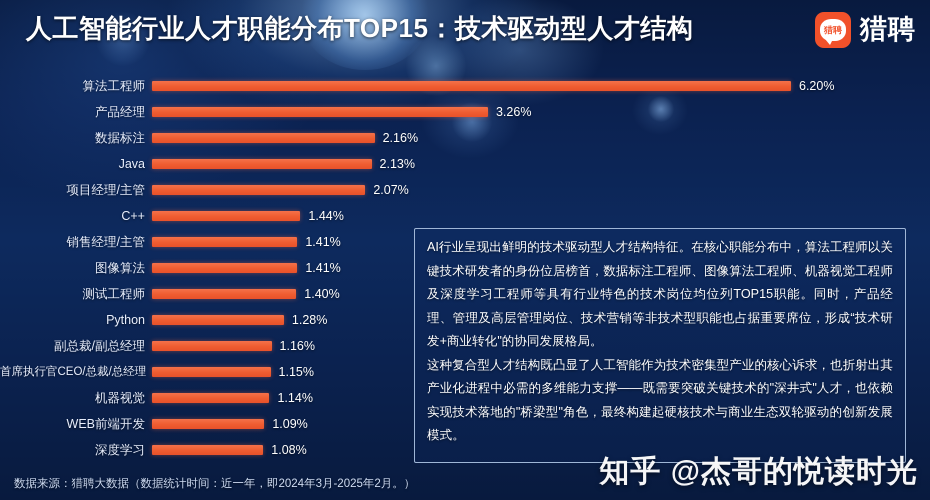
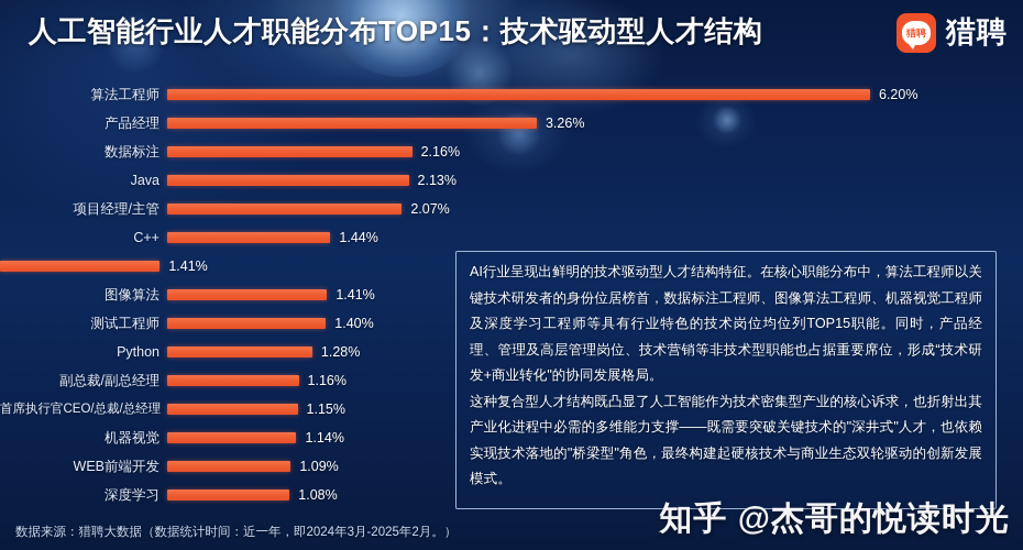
  人工智能行业人才职能分布TOP15：技术驱动型人才结构
  猎聘
  猎聘
  算法工程师
  6.20%
  产品经理
  3.26%
  数据标注
  2.16%
  Java
  2.13%
  项目经理/主管
  2.07%
  C++
  1.44%
- 销售经理/主管
  1.41%
  图像算法
  1.41%
  测试工程师
  1.40%
  Python
  1.28%
  副总裁/副总经理
  1.16%
  首席执行官CEO/总裁/总经理
  1.15%
  机器视觉
  1.14%
  WEB前端开发
  1.09%
  深度学习
  1.08%
  AI行业呈现出鲜明的技术驱动型人才结构特征。在核心职能分布中，算法工程师以关键技术研发者的身份位居榜首，数据标注工程师、图像算法工程师、机器视觉工程师及深度学习工程师等具有行业特色的技术岗位均位列TOP15职能。同时，产品经理、管理及高层管理岗位、技术营销等非技术型职能也占据重要席位，形成“技术研发+商业转化"的协同发展格局。
  这种复合型人才结构既凸显了人工智能作为技术密集型产业的核心诉求，也折射出其产业化进程中必需的多维能力支撑——既需要突破关键技术的"深井式"人才，也依赖实现技术落地的"桥梁型"角色，最终构建起硬核技术与商业生态双轮驱动的创新发展模式。
  知乎 @杰哥的悦读时光
  数据来源：猎聘大数据（数据统计时间：近一年，即2024年3月-2025年2月。）
